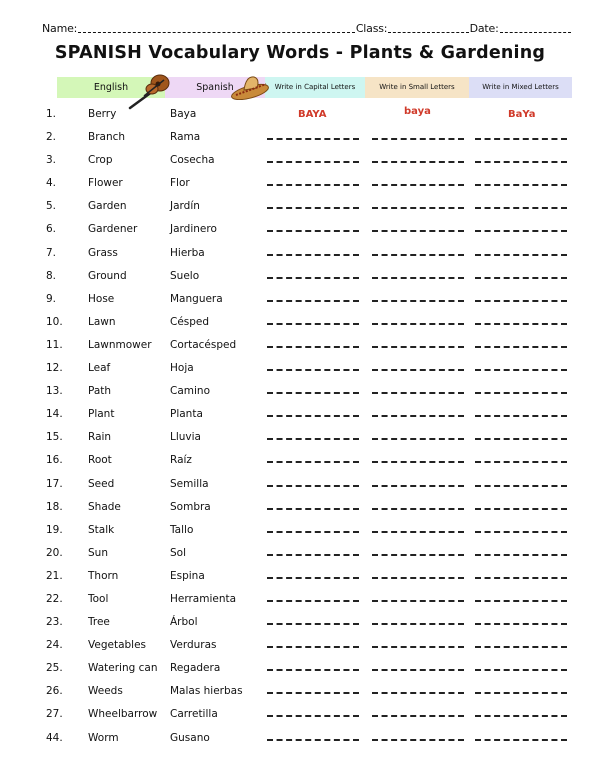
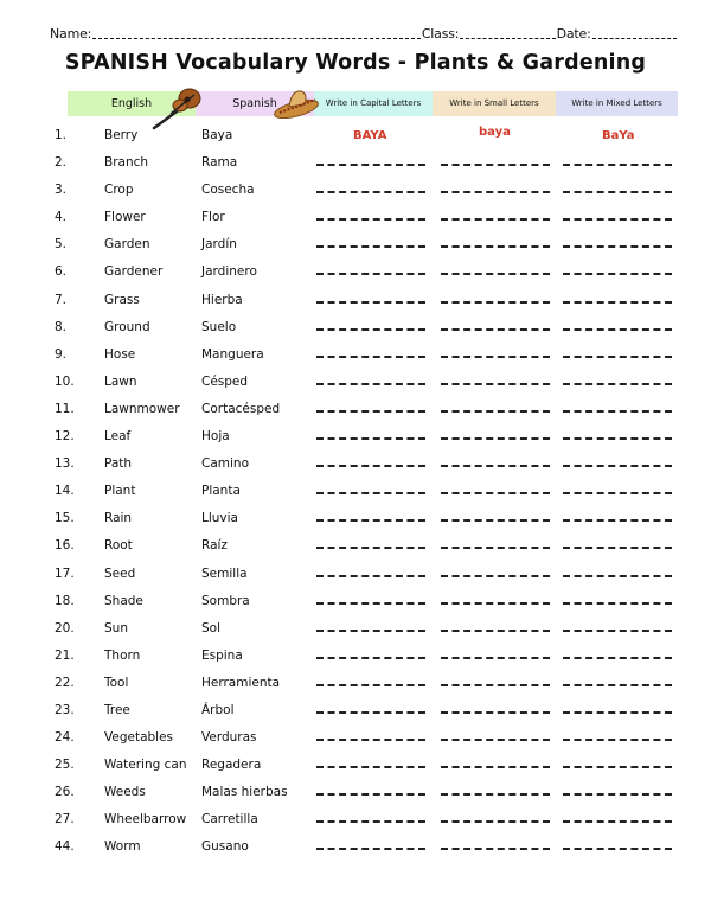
  Name:
  Class:
  Date:
  SPANISH Vocabulary Words - Plants & Gardening
  English
  Spanish
  Write in Capital Letters
  Write in Small Letters
  Write in Mixed Letters
  1.
  Berry
  Baya
  BAYA
  baya
  BaYa
  2.
  Branch
  Rama
  3.
  Crop
  Cosecha
  4.
  Flower
  Flor
  5.
  Garden
  Jardín
  6.
  Gardener
  Jardinero
  7.
  Grass
  Hierba
  8.
  Ground
  Suelo
  9.
  Hose
  Manguera
  10.
  Lawn
  Césped
  11.
  Lawnmower
  Cortacésped
  12.
  Leaf
  Hoja
  13.
  Path
  Camino
  14.
  Plant
  Planta
  15.
  Rain
  Lluvia
  16.
  Root
  Raíz
  17.
  Seed
  Semilla
  18.
  Shade
  Sombra
- 19.
- Stalk
- Tallo
  20.
  Sun
  Sol
  21.
  Thorn
  Espina
  22.
  Tool
  Herramienta
  23.
  Tree
  Árbol
  24.
  Vegetables
  Verduras
  25.
  Watering can
  Regadera
  26.
  Weeds
  Malas hierbas
  27.
  Wheelbarrow
  Carretilla
  44.
  Worm
  Gusano
